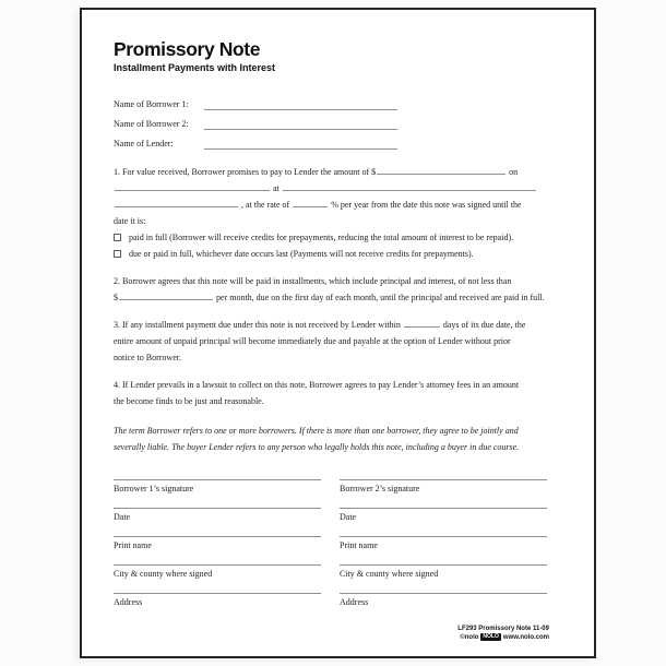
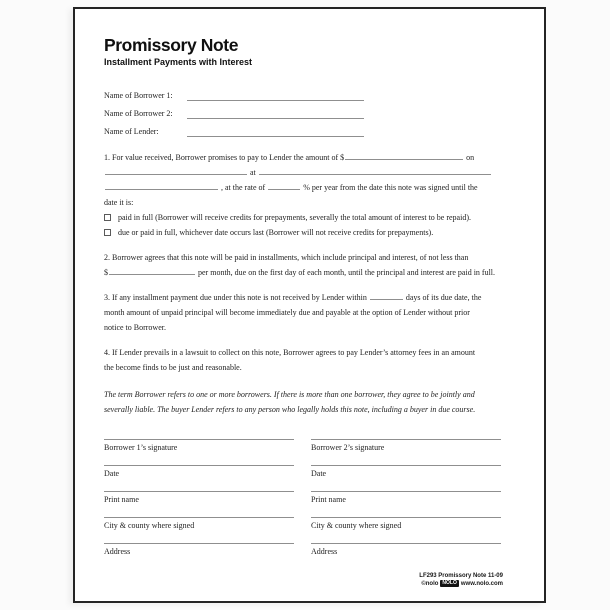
  Promissory Note
  Installment Payments with Interest
  Name of Borrower 1:
  Name of Borrower 2:
  Name of Lender:
  1. For value received, Borrower promises to pay to Lender the amount of $ on
  at
  , at the rate of % per year from the date this note was signed until the
  date it is:
- paid in full (Borrower will receive credits for prepayments, reducing the total amount of interest to be repaid).
+ paid in full (Borrower will receive credits for prepayments, severally the total amount of interest to be repaid).
- due or paid in full, whichever date occurs last (Payments will not receive credits for prepayments).
+ due or paid in full, whichever date occurs last (Borrower will not receive credits for prepayments).
  2. Borrower agrees that this note will be paid in installments, which include principal and interest, of not less than
- $ per month, due on the first day of each month, until the principal and received are paid in full.
+ $ per month, due on the first day of each month, until the principal and interest are paid in full.
  3. If any installment payment due under this note is not received by Lender within days of its due date, the
- entire amount of unpaid principal will become immediately due and payable at the option of Lender without prior
+ month amount of unpaid principal will become immediately due and payable at the option of Lender without prior
  notice to Borrower.
  4. If Lender prevails in a lawsuit to collect on this note, Borrower agrees to pay Lender’s attorney fees in an amount
  the become finds to be just and reasonable.
  The term Borrower refers to one or more borrowers. If there is more than one borrower, they agree to be jointly and
  severally liable. The buyer Lender refers to any person who legally holds this note, including a buyer in due course.
  Borrower 1’s signature
  Date
  Print name
  City & county where signed
  Address
  Borrower 2’s signature
  Date
  Print name
  City & county where signed
  Address
